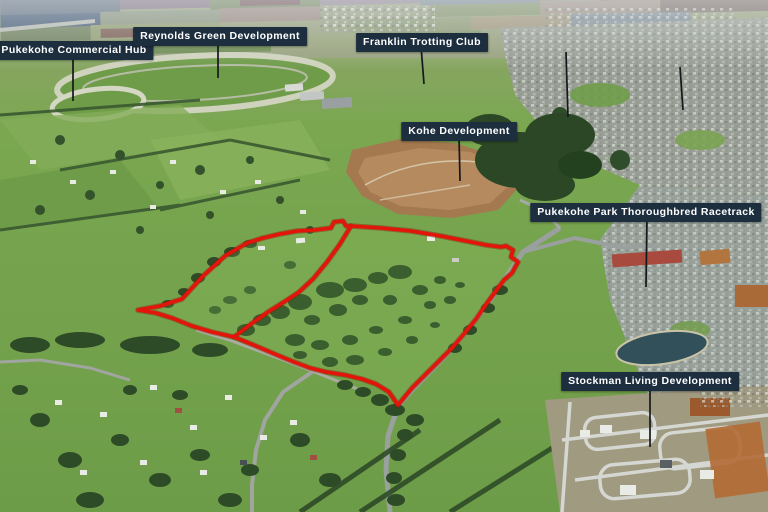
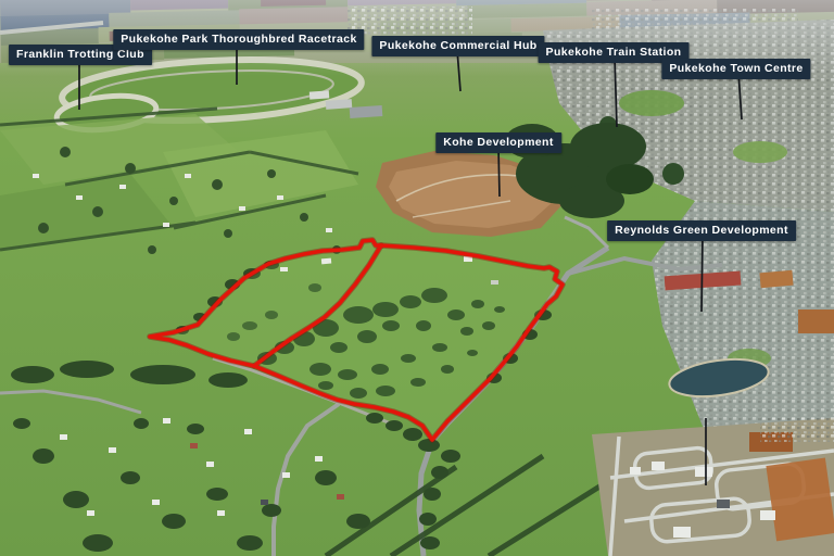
- Pukekohe Commercial Hub
+ Franklin Trotting Club
- Reynolds Green Development
+ Pukekohe Park Thoroughbred Racetrack
- Franklin Trotting Club
+ Pukekohe Commercial Hub
+ Pukekohe Train Station
+ Pukekohe Town Centre
  Kohe Development
- Pukekohe Park Thoroughbred Racetrack
+ Reynolds Green Development
- Stockman Living Development
